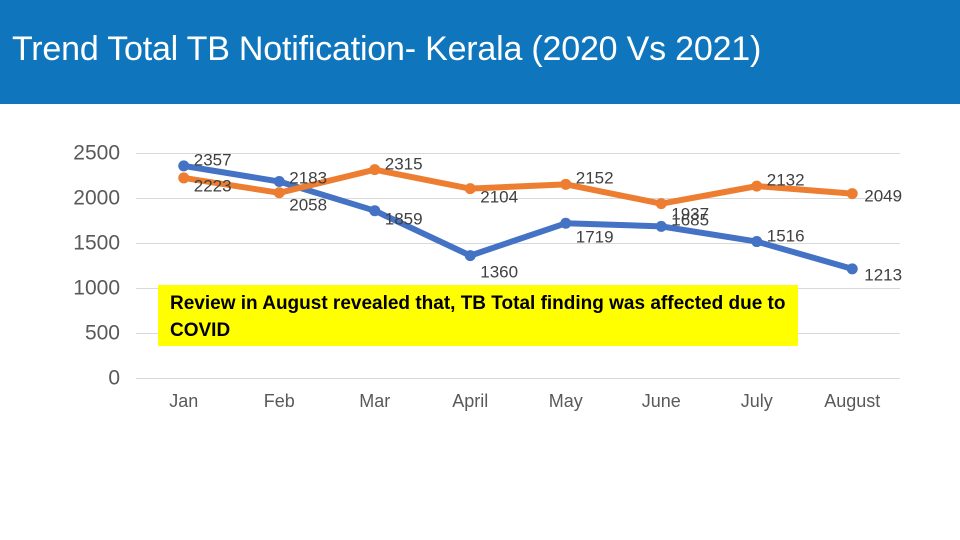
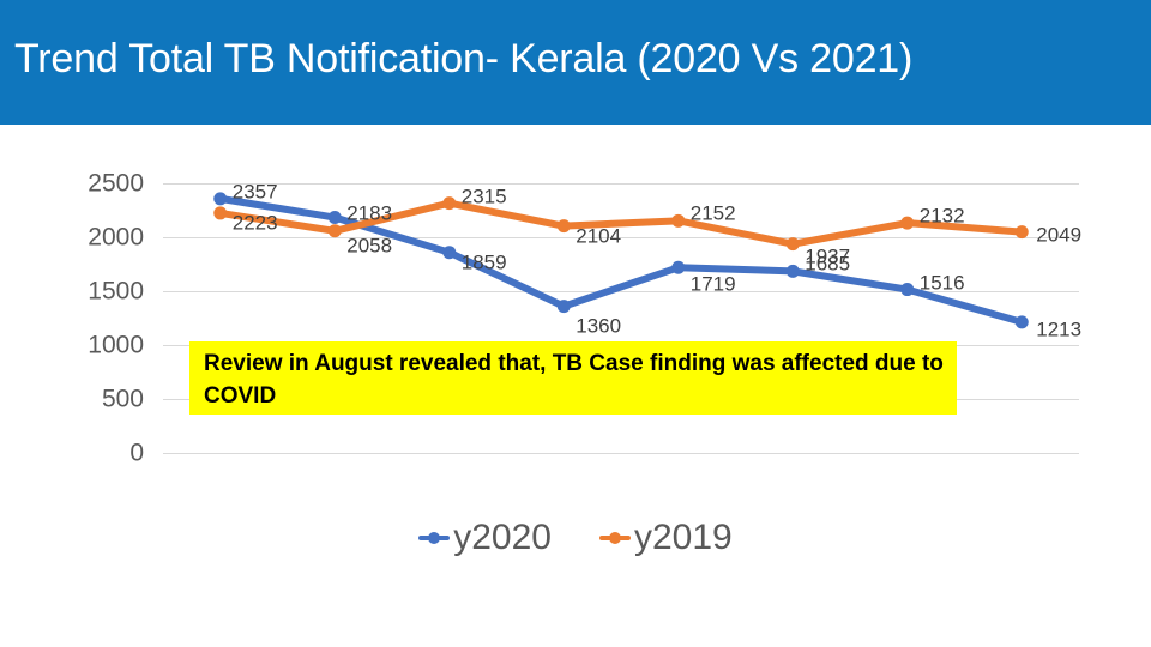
  Trend Total TB Notification- Kerala (2020 Vs 2021)
  0
  500
  1000
  1500
  2000
  2500
  2357
  2183
  1859
  1360
  1719
  1685
  1516
  1213
  2223
  2058
  2315
  2104
  2152
  1937
  2132
  2049
- Jan
- Feb
- Mar
- April
- May
- June
- July
- August
- Review in August revealed that, TB Total finding was affected due to COVID
+ Review in August revealed that, TB Case finding was affected due to COVID
+ y2020
+ y2019
